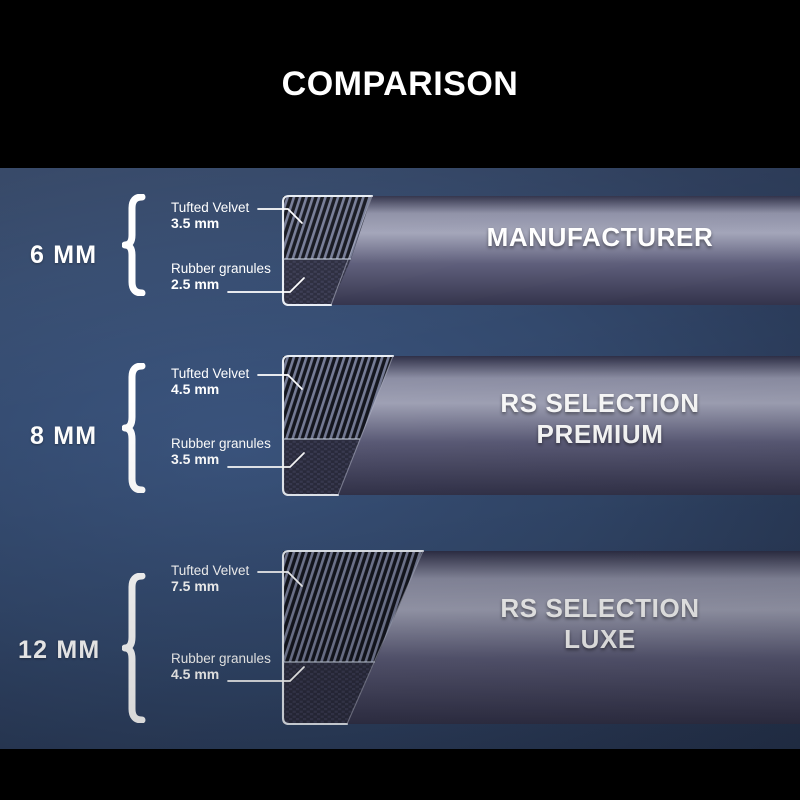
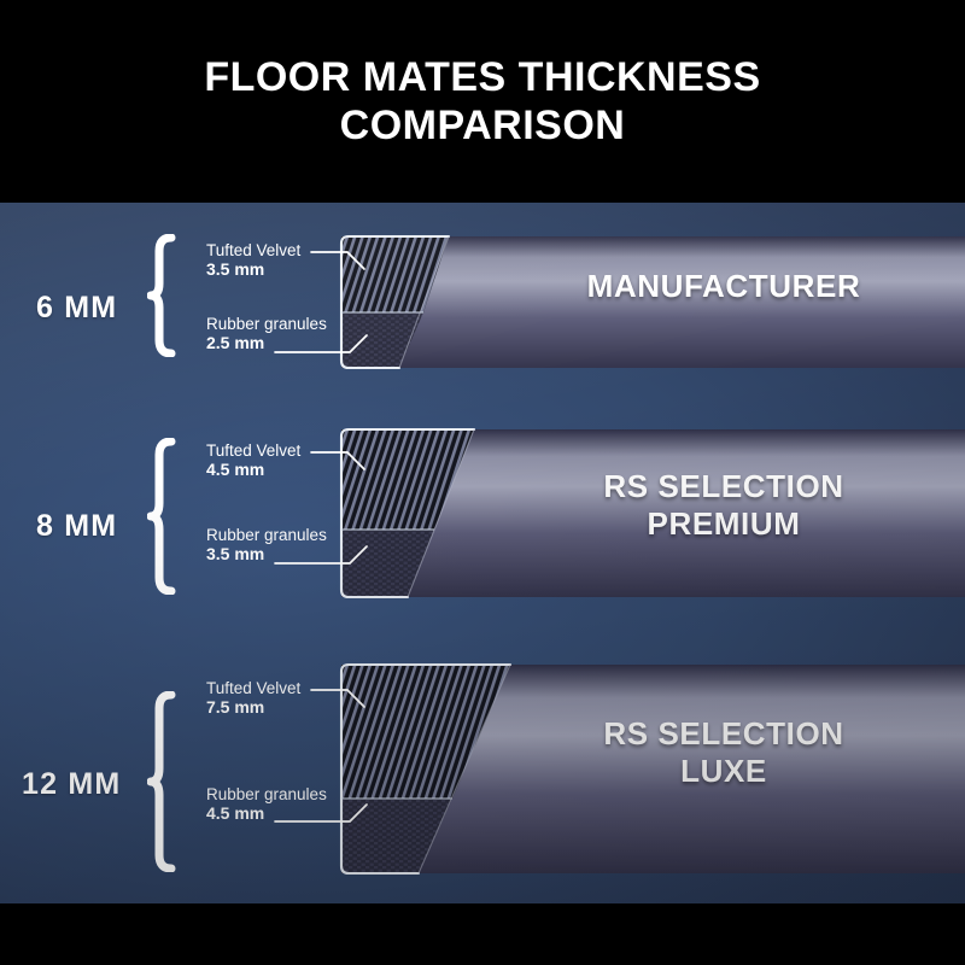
+ FLOOR MATES THICKNESS
  COMPARISON
